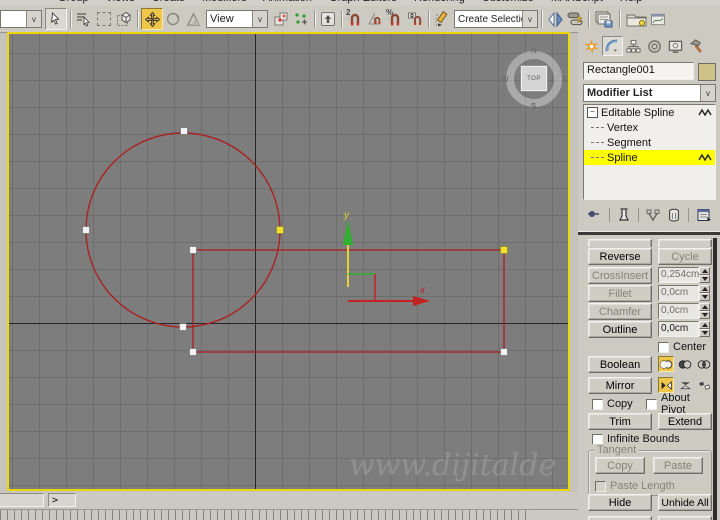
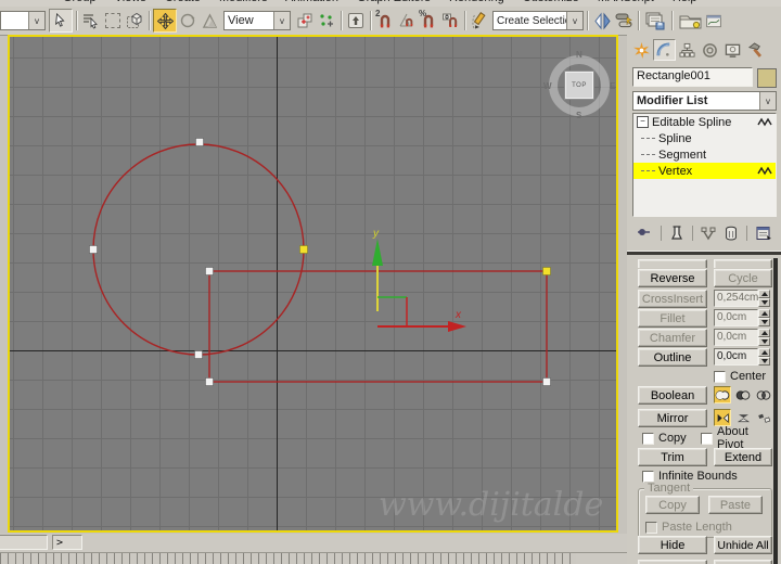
  v
  View
  v
  2
  %
  Create Selecti
  v
  www.dijitalde
  y
  x
  N
  S
  W
  >
  Rectangle001
  Modifier List
  v
  −
  Editable Spline
- Vertex
+ Spline
  Segment
- Spline
+ Vertex
  Reverse
  Cycle
  CrossInsert
  0,254cm
  Fillet
  0,0cm
  Chamfer
  0,0cm
  Outline
  0,0cm
  Center
  Boolean
  Mirror
  Copy
  About Pivot
  Trim
  Extend
  Infinite Bounds
  Tangent
  Copy
  Paste
  Paste Length
  Hide
  Unhide All
